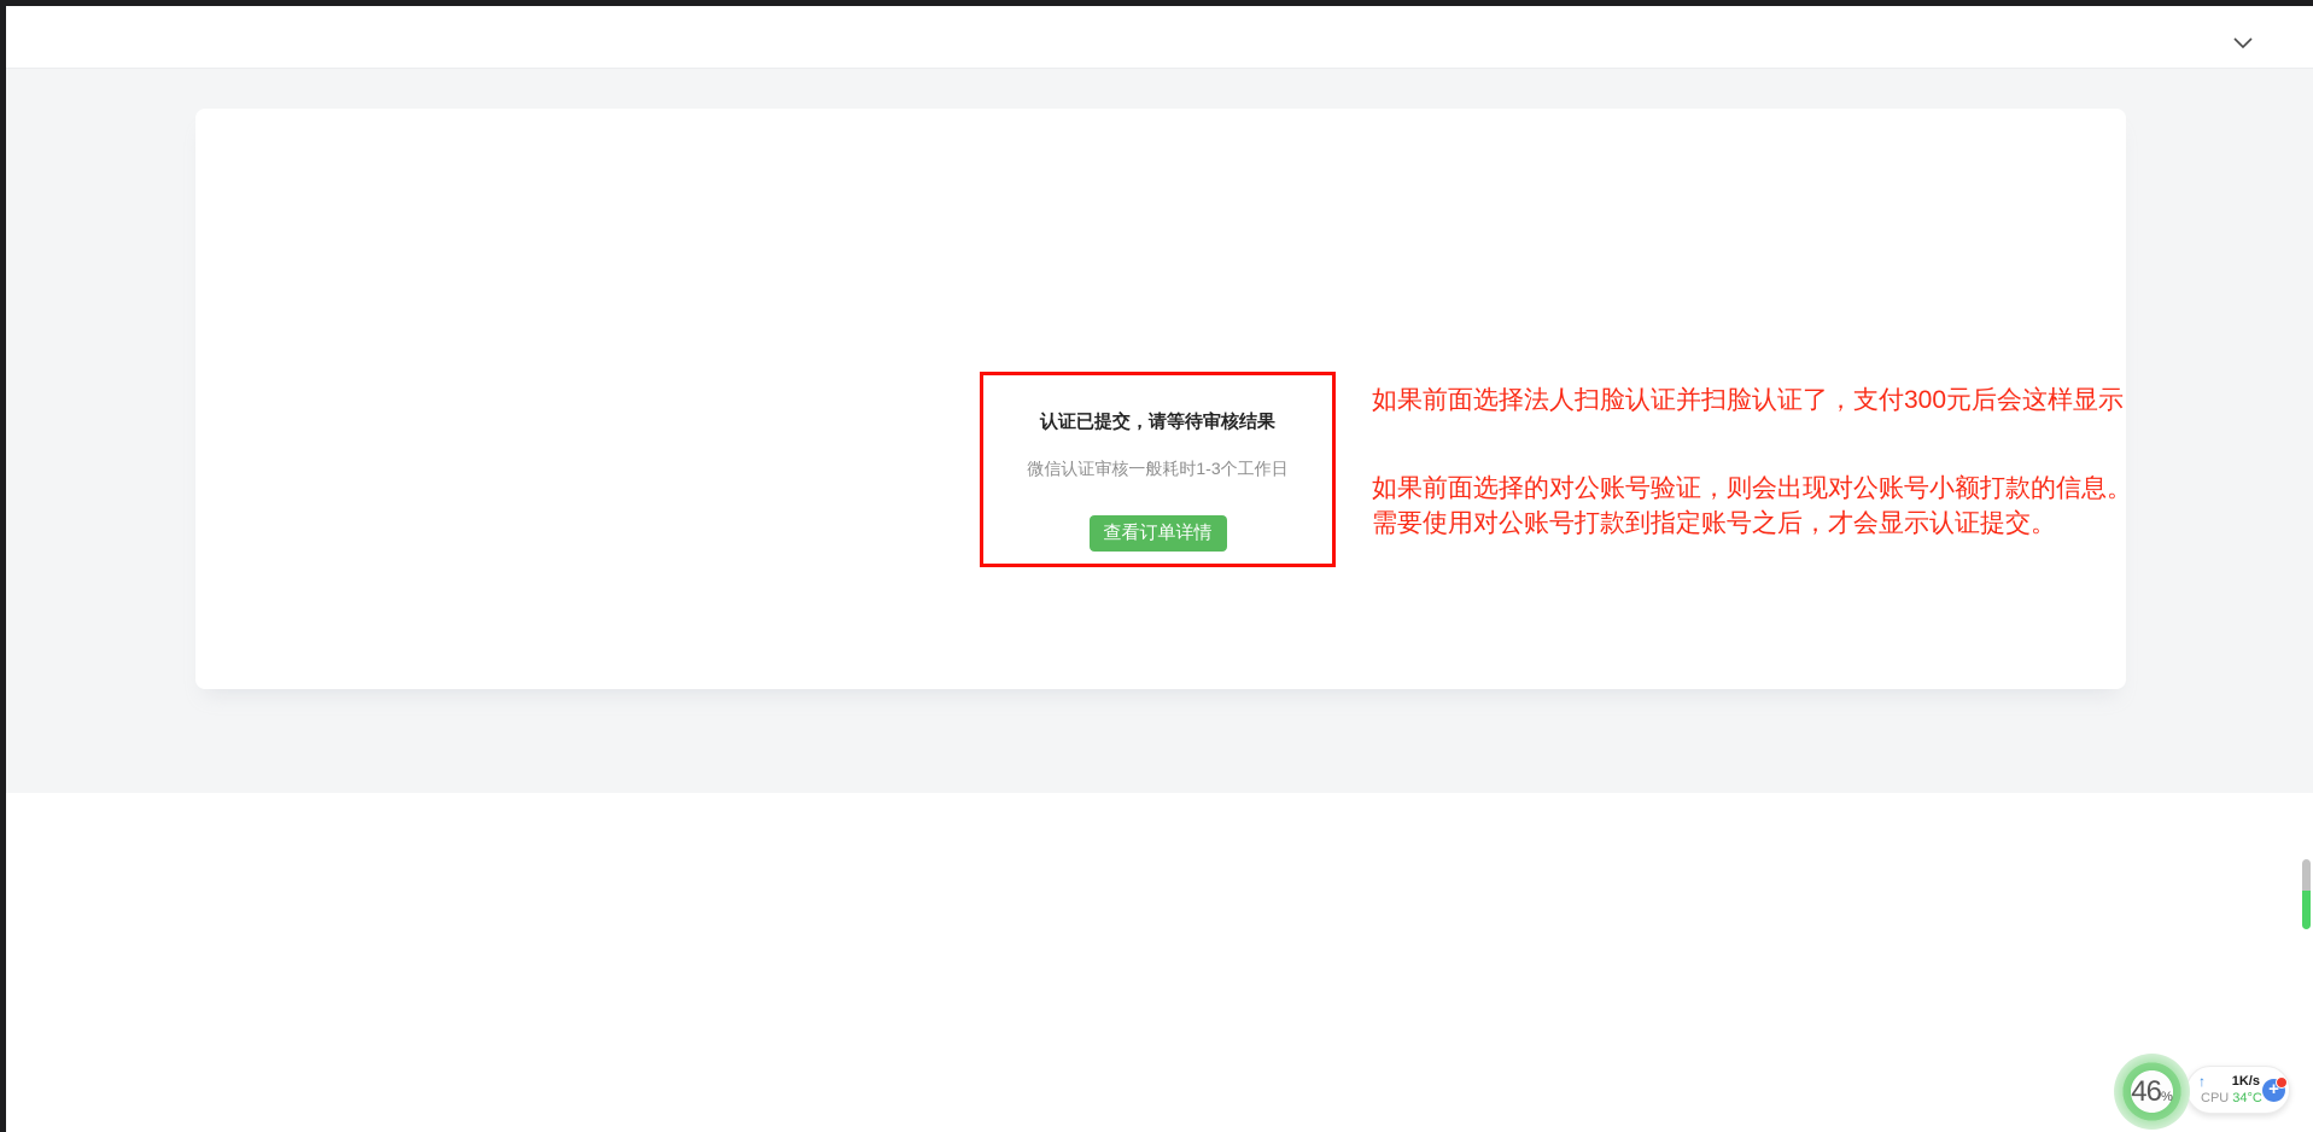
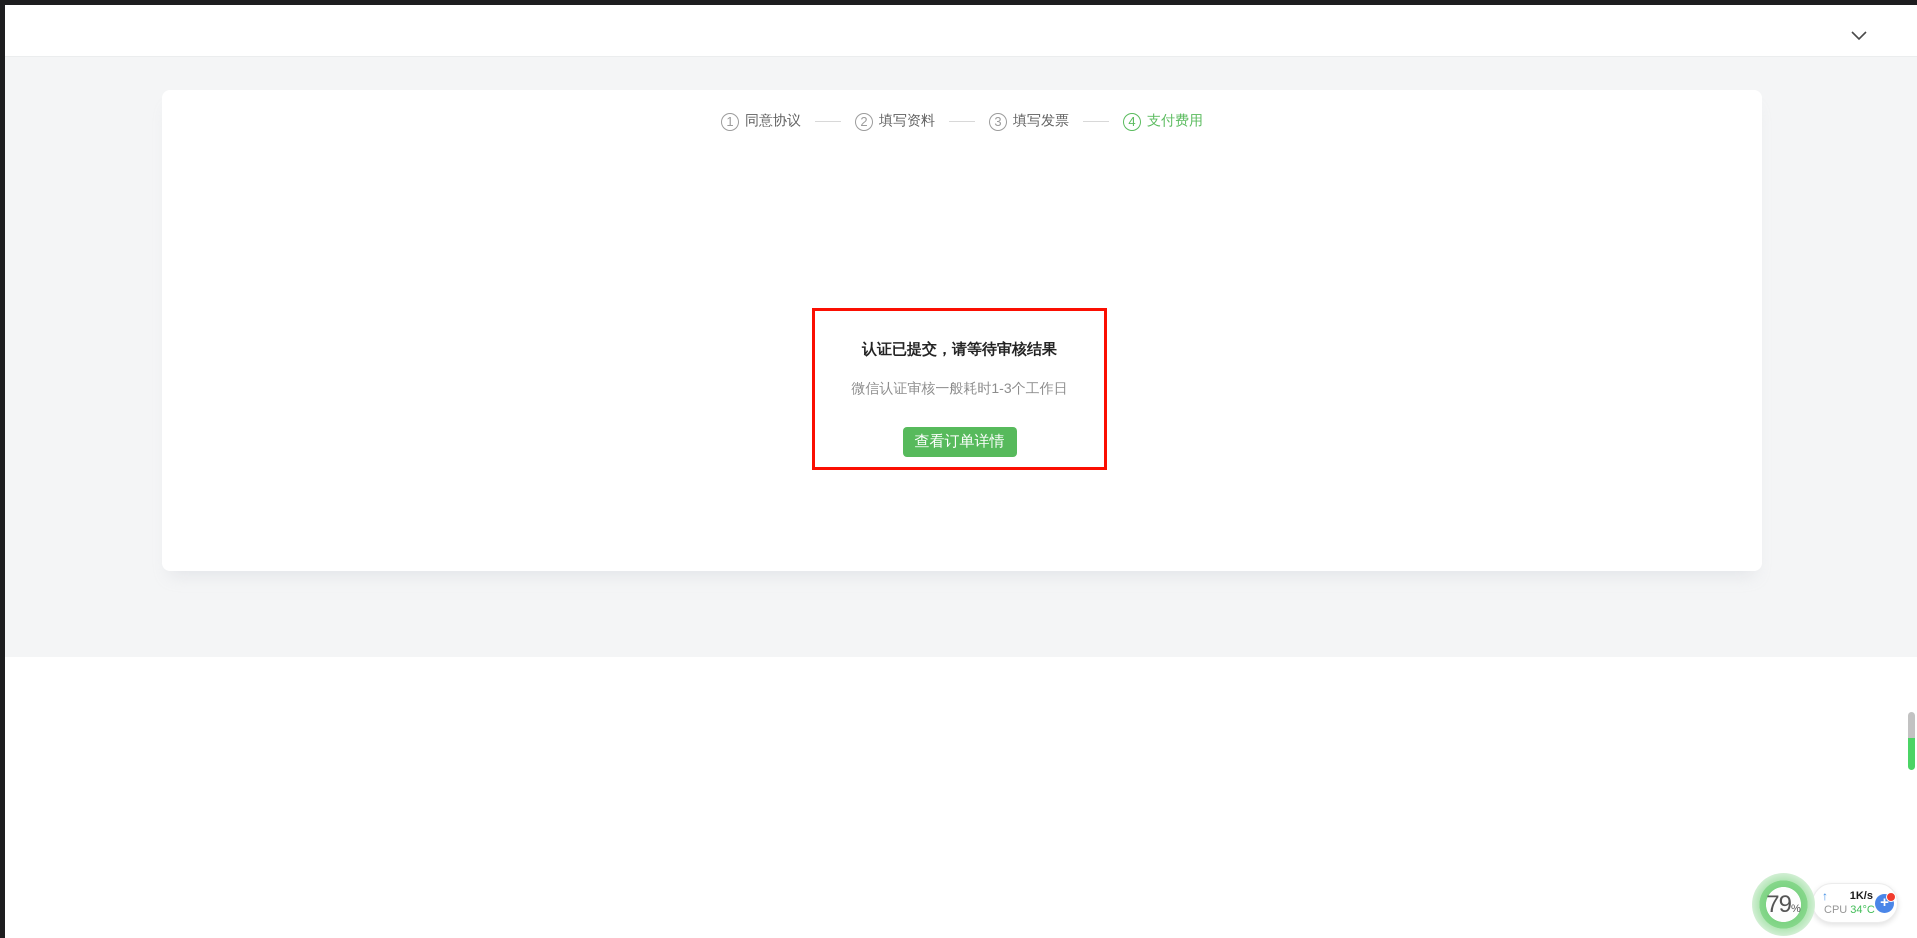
+ 1
+ 同意协议
+ 2
+ 填写资料
+ 3
+ 填写发票
+ 4
+ 支付费用
  认证已提交，请等待审核结果
  微信认证审核一般耗时1-3个工作日
  查看订单详情
- 如果前面选择法人扫脸认证并扫脸认证了，支付300元后会这样显示
- 如果前面选择的对公账号验证，则会出现对公账号小额打款的信息。
- 需要使用对公账号打款到指定账号之后，才会显示认证提交。
  ↑
  1K/s
  CPU
  34°C
  +
- 46
+ 79
  %
